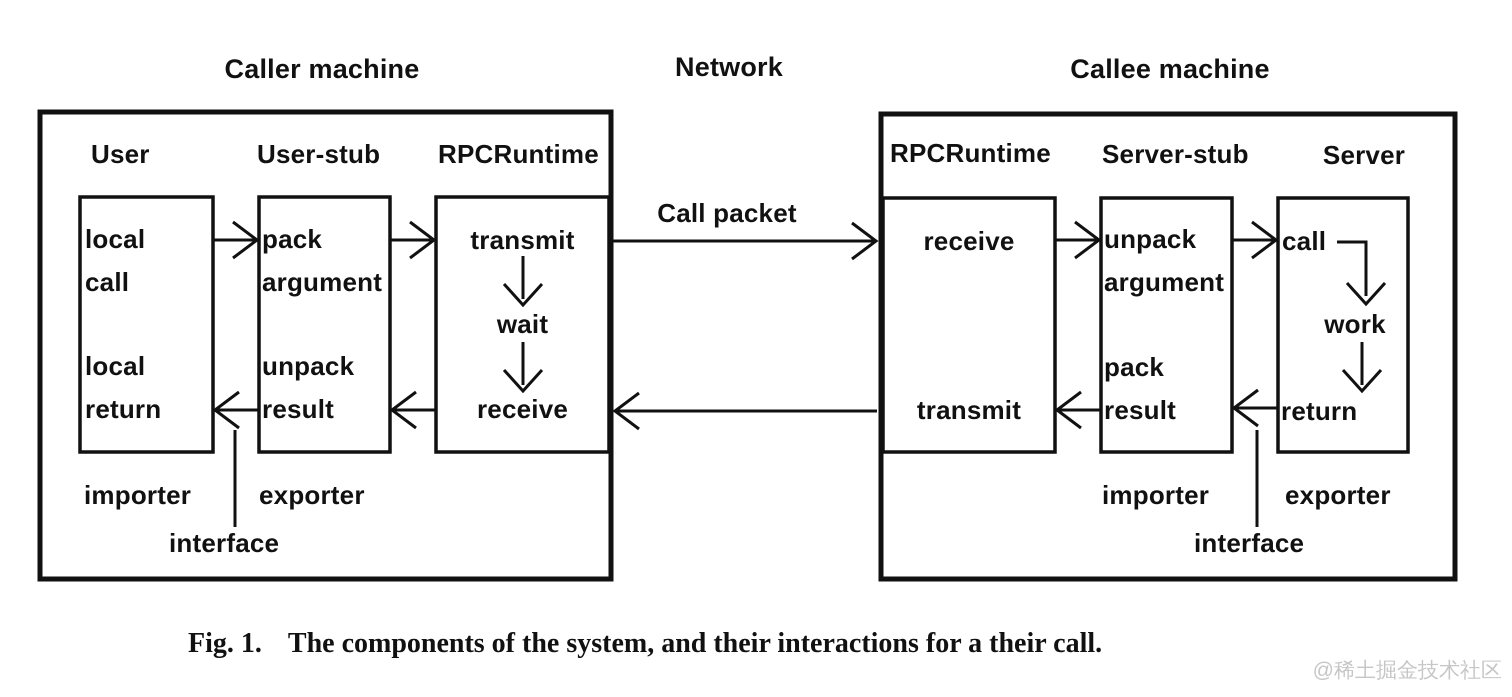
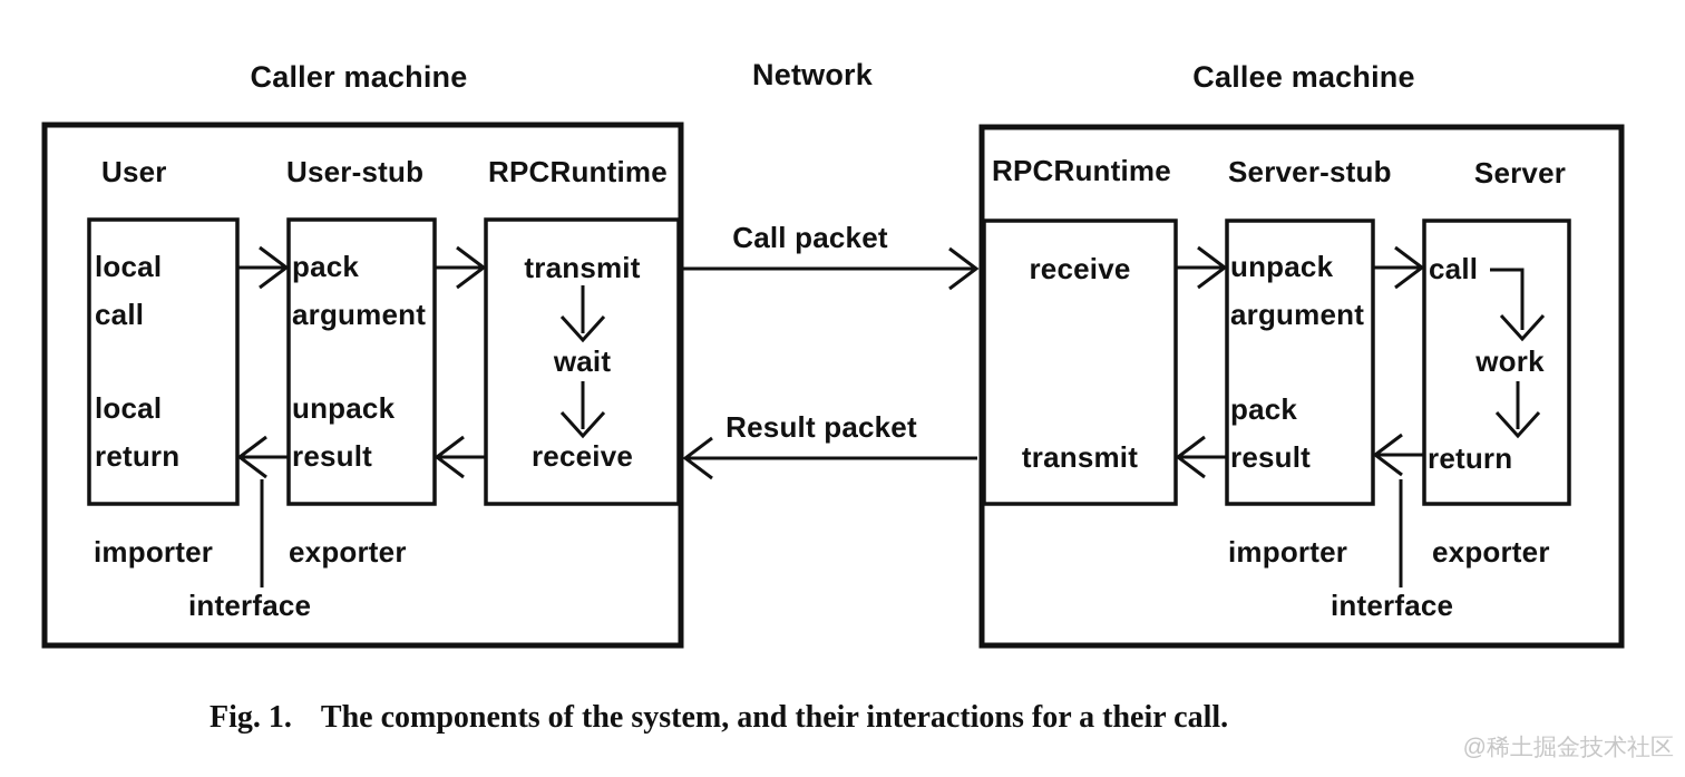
  Caller machine
  Network
  Callee machine
  User
  User-stub
  RPCRuntime
  RPCRuntime
  Server-stub
  Server
  local
  call
  local
  return
  pack
  argument
  unpack
  result
  transmit
  wait
  receive
  Call packet
+ Result packet
  receive
  transmit
  unpack
  argument
  pack
  result
  call
  work
  return
  importer
  exporter
  interface
  importer
  exporter
  interface
  Fig. 1. The components of the system, and their interactions for a their call.
  @稀土掘金技术社区
